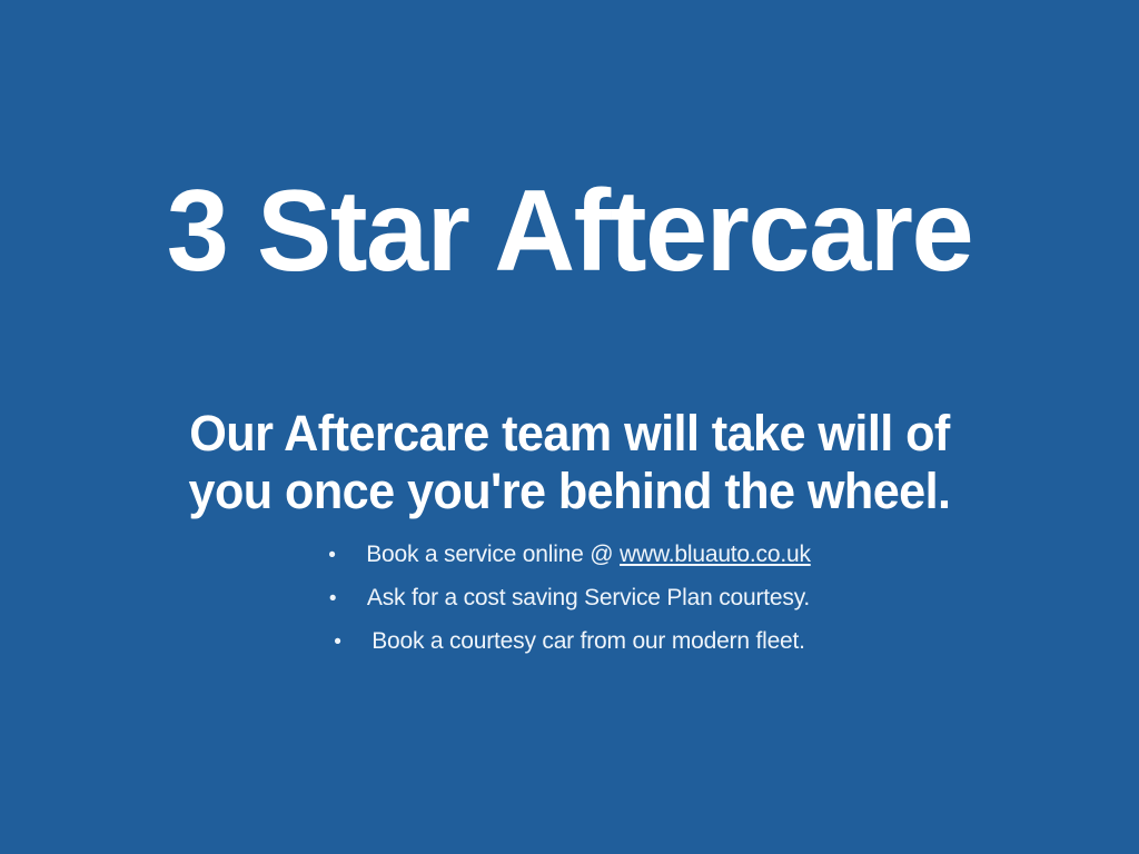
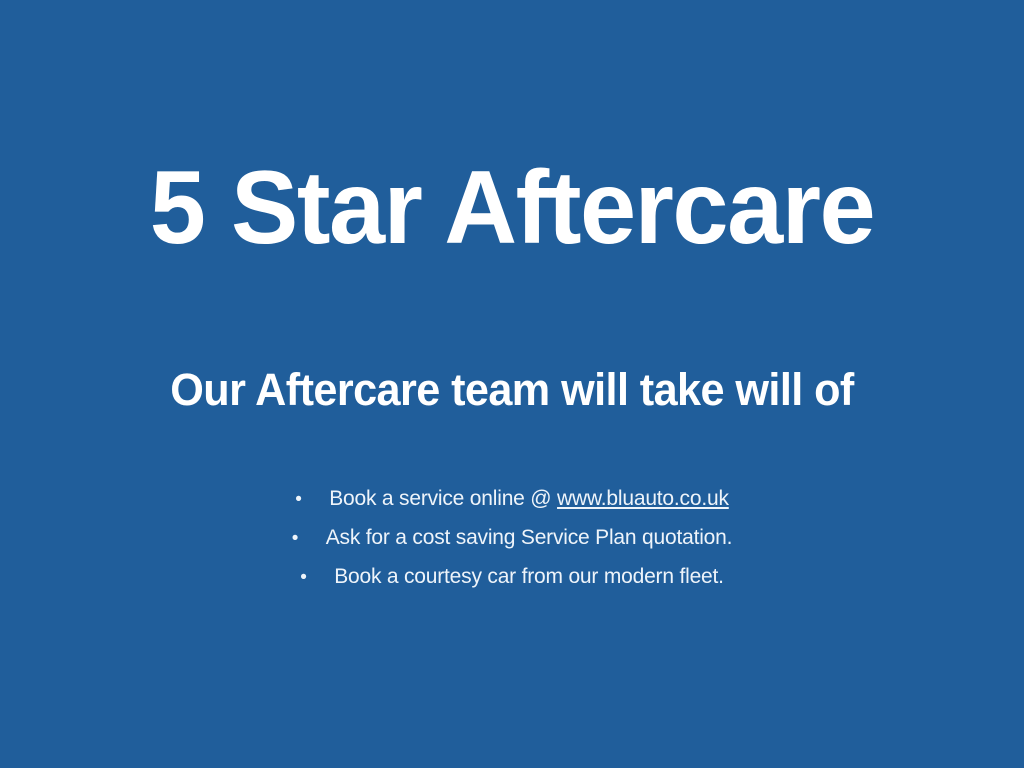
- 3 Star Aftercare
+ 5 Star Aftercare
  Our Aftercare team will take will of
- you once you're behind the wheel.
  Book a service online @ www.bluauto.co.uk
- Ask for a cost saving Service Plan courtesy.
+ Ask for a cost saving Service Plan quotation.
  Book a courtesy car from our modern fleet.
